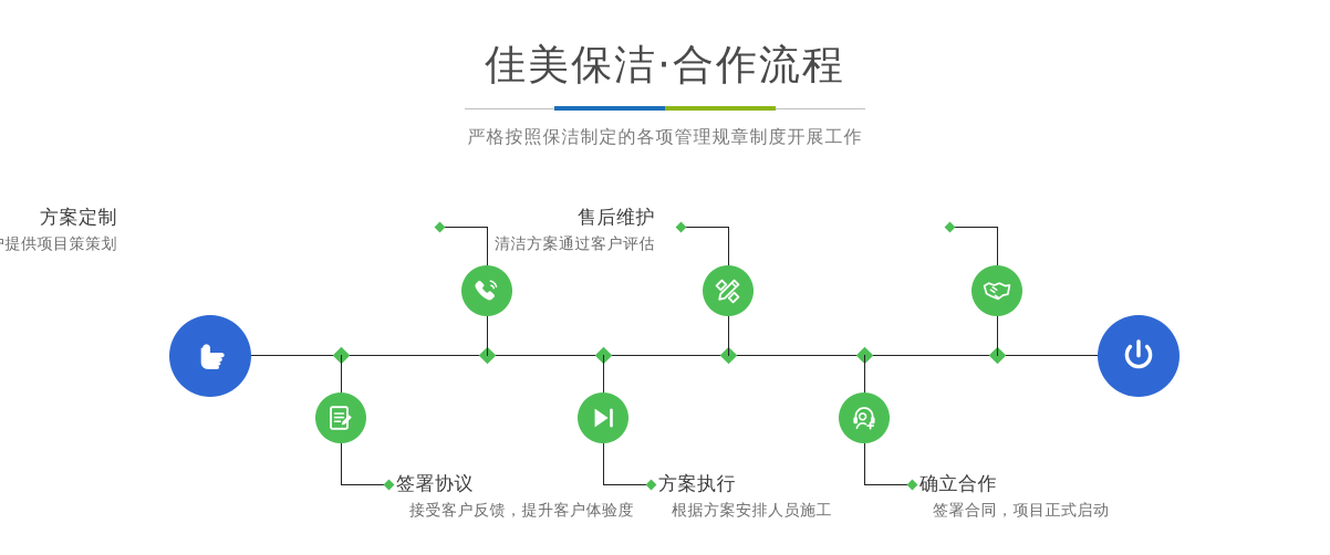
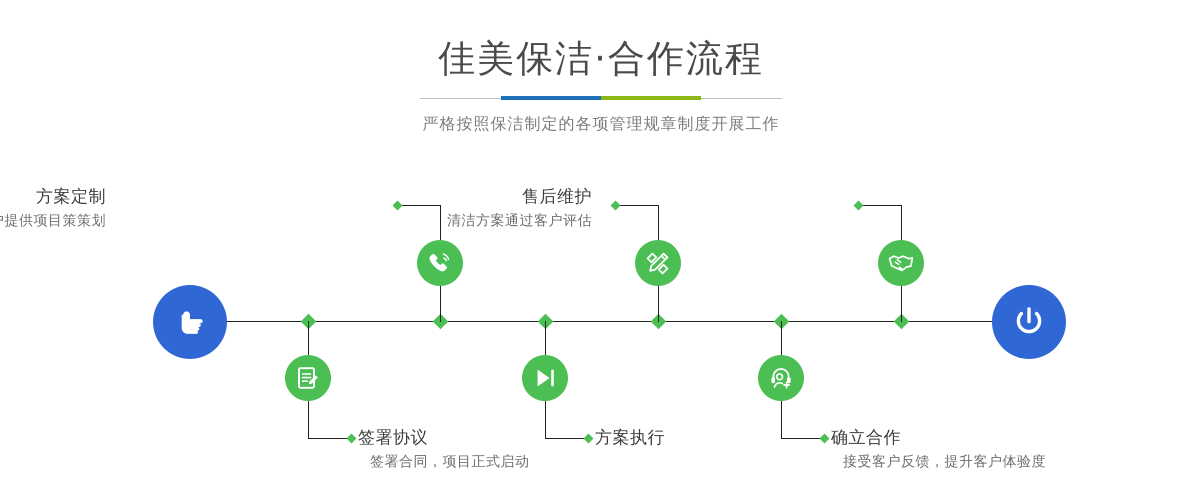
  佳美保洁·合作流程
  严格按照保洁制定的各项管理规章制度开展工作
  签署协议
- 接受客户反馈，提升客户体验度
+ 签署合同，项目正式启动
  方案定制
  提供项目策策划
  方案执行
- 根据方案安排人员施工
  售后维护
  清洁方案通过客户评估
  确立合作
- 签署合同，项目正式启动
+ 接受客户反馈，提升客户体验度
